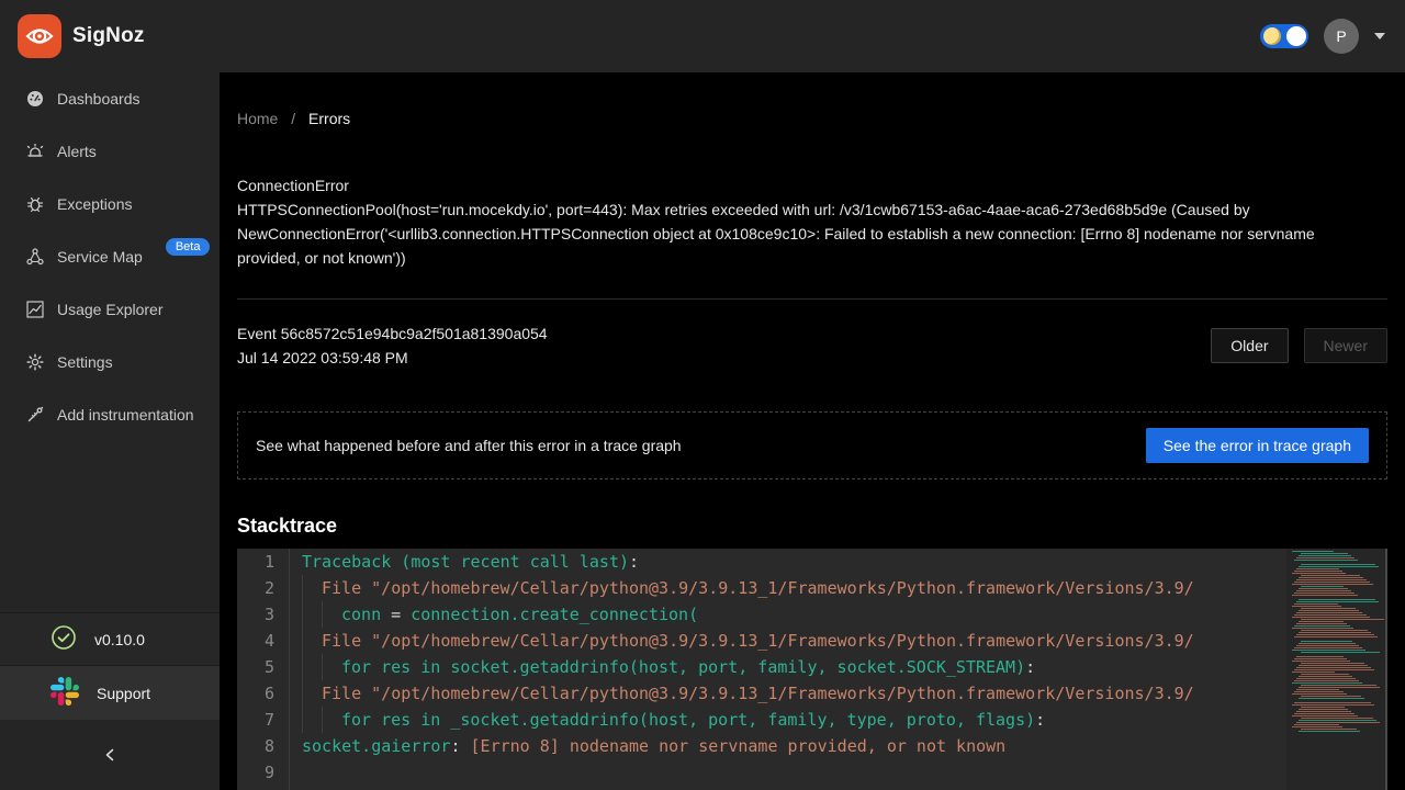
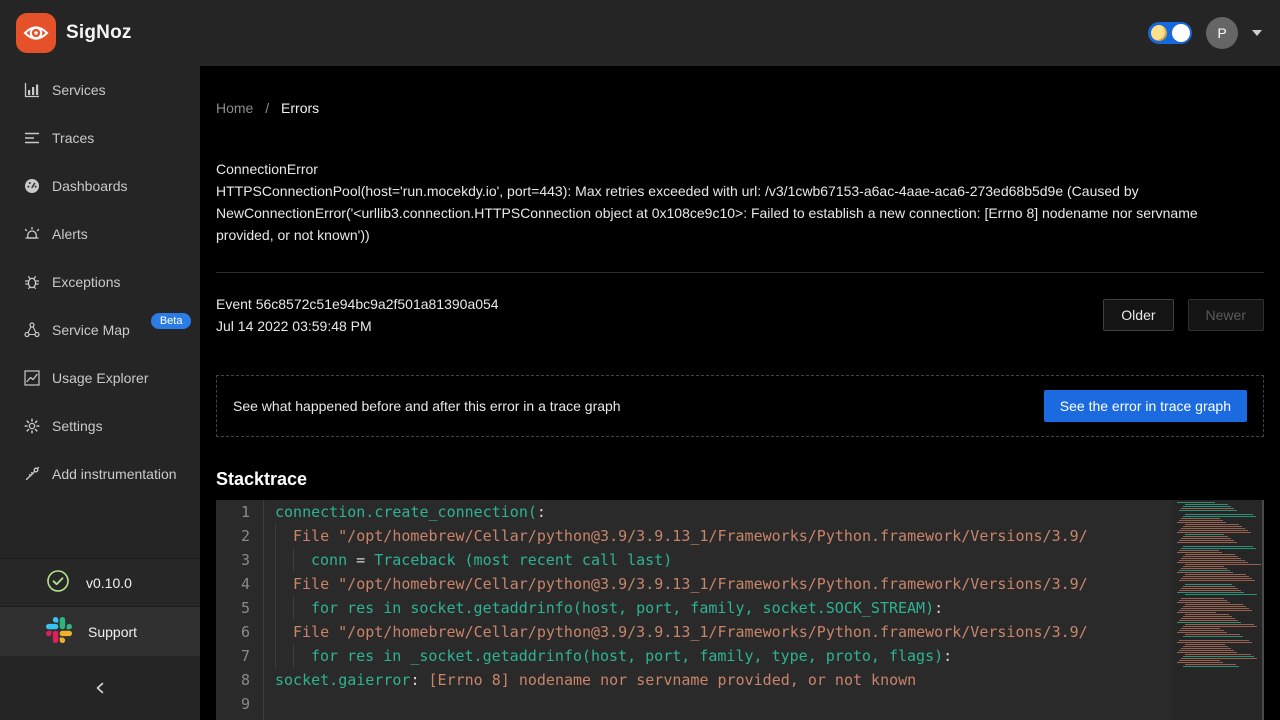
  SigNoz
  P
+ Services
+ Traces
  Dashboards
  Alerts
  Exceptions
  Service Map
  Beta
  Usage Explorer
  Settings
  Add instrumentation
  v0.10.0
  Support
  Home / Errors
  ConnectionError
  HTTPSConnectionPool(host='run.mocekdy.io', port=443): Max retries exceeded with url: /v3/1cwb67153-a6ac-4aae-aca6-273ed68b5d9e (Caused by NewConnectionError('<urllib3.connection.HTTPSConnection object at 0x108ce9c10>: Failed to establish a new connection: [Errno 8] nodename nor servname provided, or not known'))
  Event 56c8572c51e94bc9a2f501a81390a054
  Jul 14 2022 03:59:48 PM
  Older
  Newer
  See what happened before and after this error in a trace graph
  See the error in trace graph
  Stacktrace
  1
- Traceback (most recent call last)
+ connection.create_connection(
  :
  2
  File "/opt/homebrew/Cellar/python@3.9/3.9.13_1/Frameworks/Python.framework/Versions/3.9/
  3
  conn
  =
- connection.create_connection(
+ Traceback (most recent call last)
  4
  File "/opt/homebrew/Cellar/python@3.9/3.9.13_1/Frameworks/Python.framework/Versions/3.9/
  5
  for res in socket.getaddrinfo(host, port, family, socket.SOCK_STREAM)
  :
  6
  File "/opt/homebrew/Cellar/python@3.9/3.9.13_1/Frameworks/Python.framework/Versions/3.9/
  7
  for res in _socket.getaddrinfo(host, port, family, type, proto, flags)
  :
  8
  socket.gaierror
  :
  [Errno 8] nodename nor servname provided, or not known
  9
